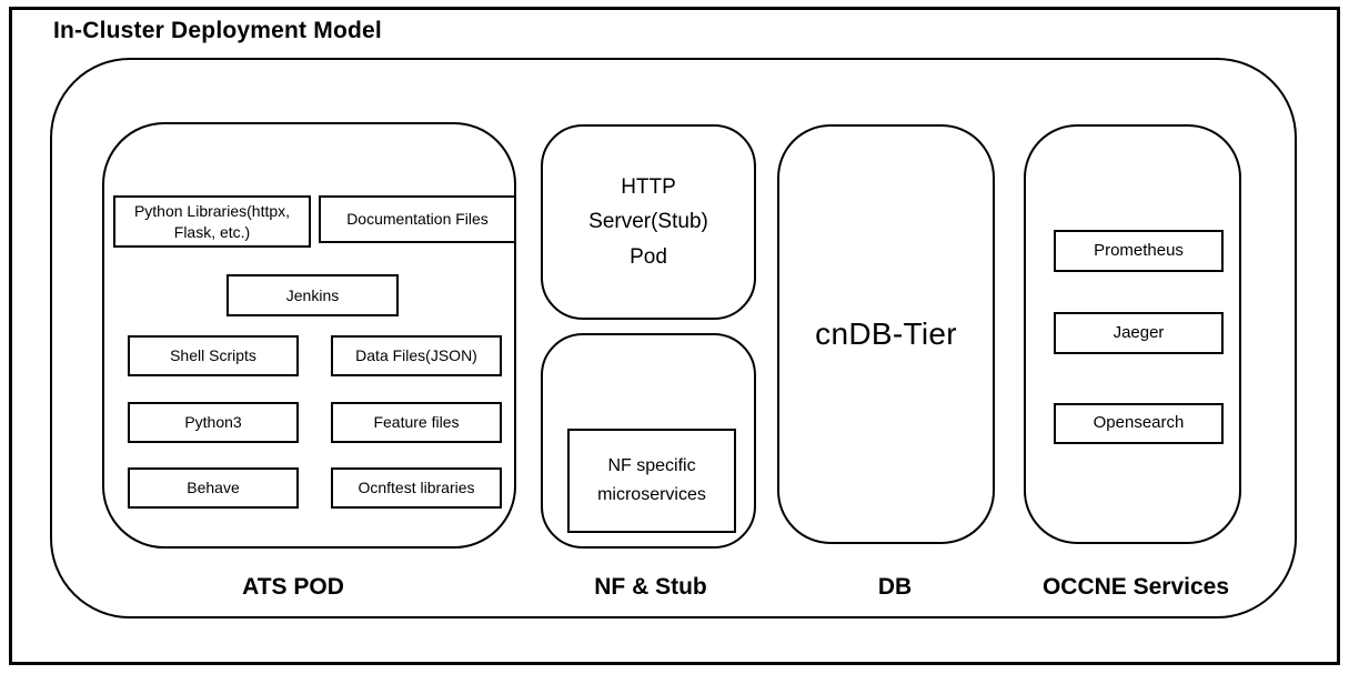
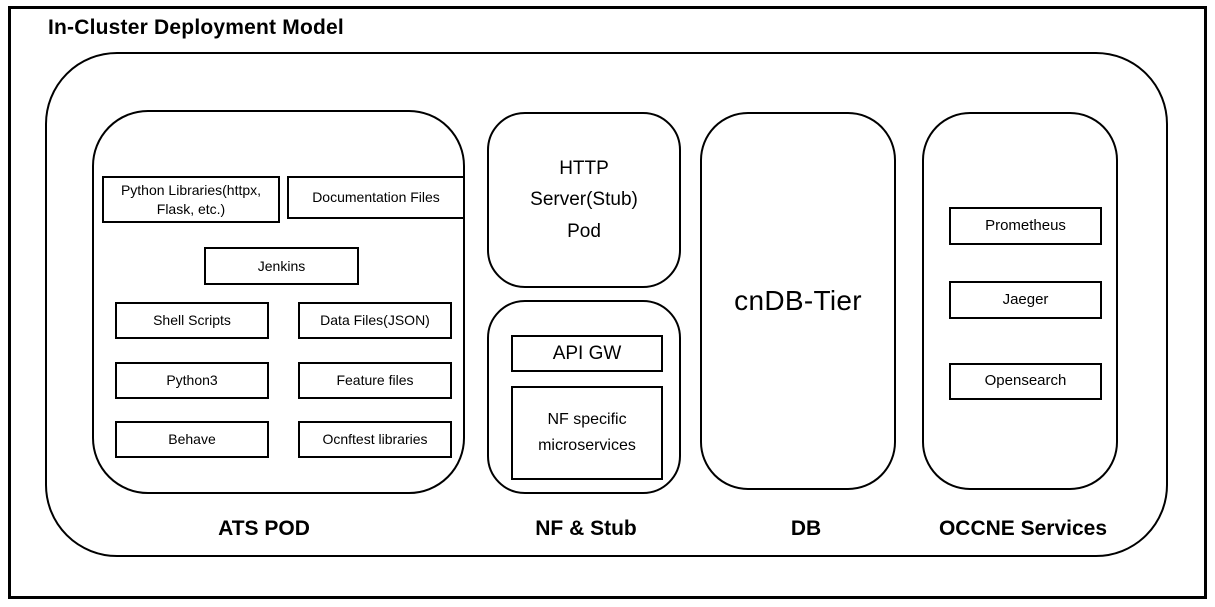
  In-Cluster Deployment Model
  Python Libraries(httpx, Flask, etc.)
  Documentation Files
  Jenkins
  Shell Scripts
  Data Files(JSON)
  Python3
  Feature files
  Behave
  Ocnftest libraries
  HTTP
  Server(Stub)
  Pod
+ API GW
  NF specific microservices
  cnDB-Tier
  Prometheus
  Jaeger
  Opensearch
  ATS POD
  NF & Stub
  DB
  OCCNE Services
